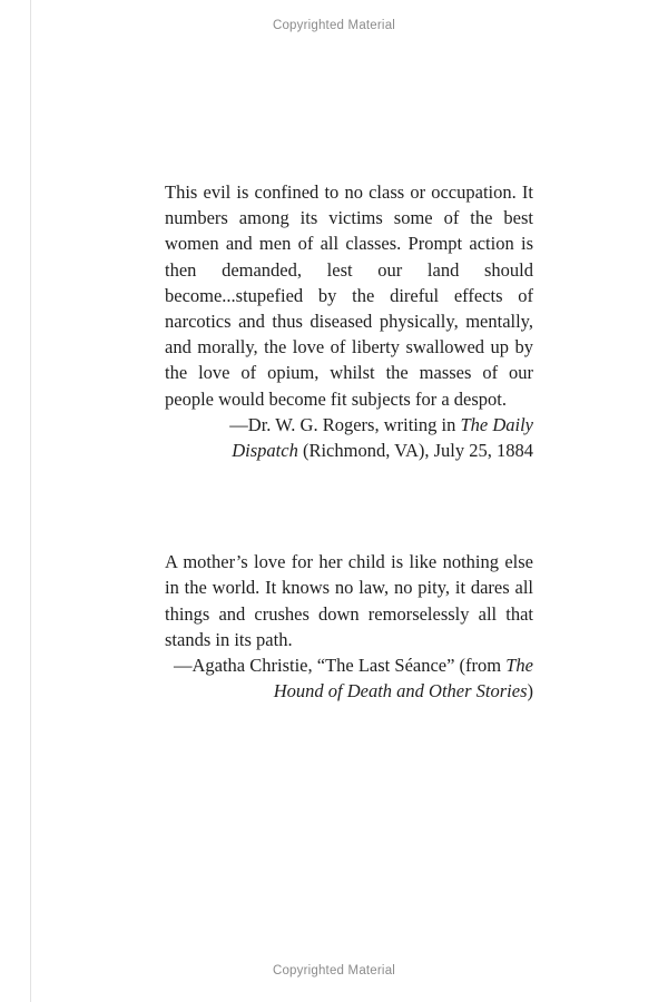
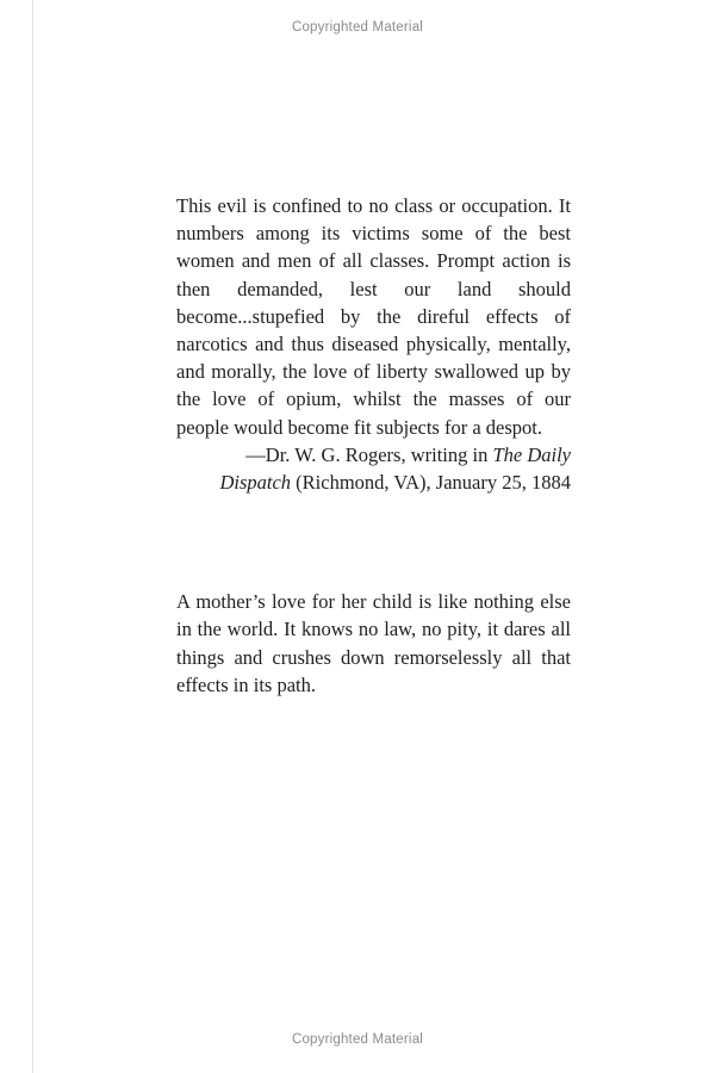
  Copyrighted Material
  This evil is confined to no class or occupation. It numbers among its victims some of the best women and men of all classes. Prompt action is then demanded, lest our land should become...stupefied by the direful effects of narcotics and thus diseased physically, mentally, and morally, the love of liberty swallowed up by the love of opium, whilst the masses of our people would become fit subjects for a despot.
- —Dr. W. G. Rogers, writing in The Daily Dispatch (Richmond, VA), July 25, 1884
+ —Dr. W. G. Rogers, writing in The Daily Dispatch (Richmond, VA), January 25, 1884
- A mother’s love for her child is like nothing else in the world. It knows no law, no pity, it dares all things and crushes down remorselessly all that stands in its path.
+ A mother’s love for her child is like nothing else in the world. It knows no law, no pity, it dares all things and crushes down remorselessly all that effects in its path.
- —Agatha Christie, “The Last Séance” (from The Hound of Death and Other Stories)
  Copyrighted Material
